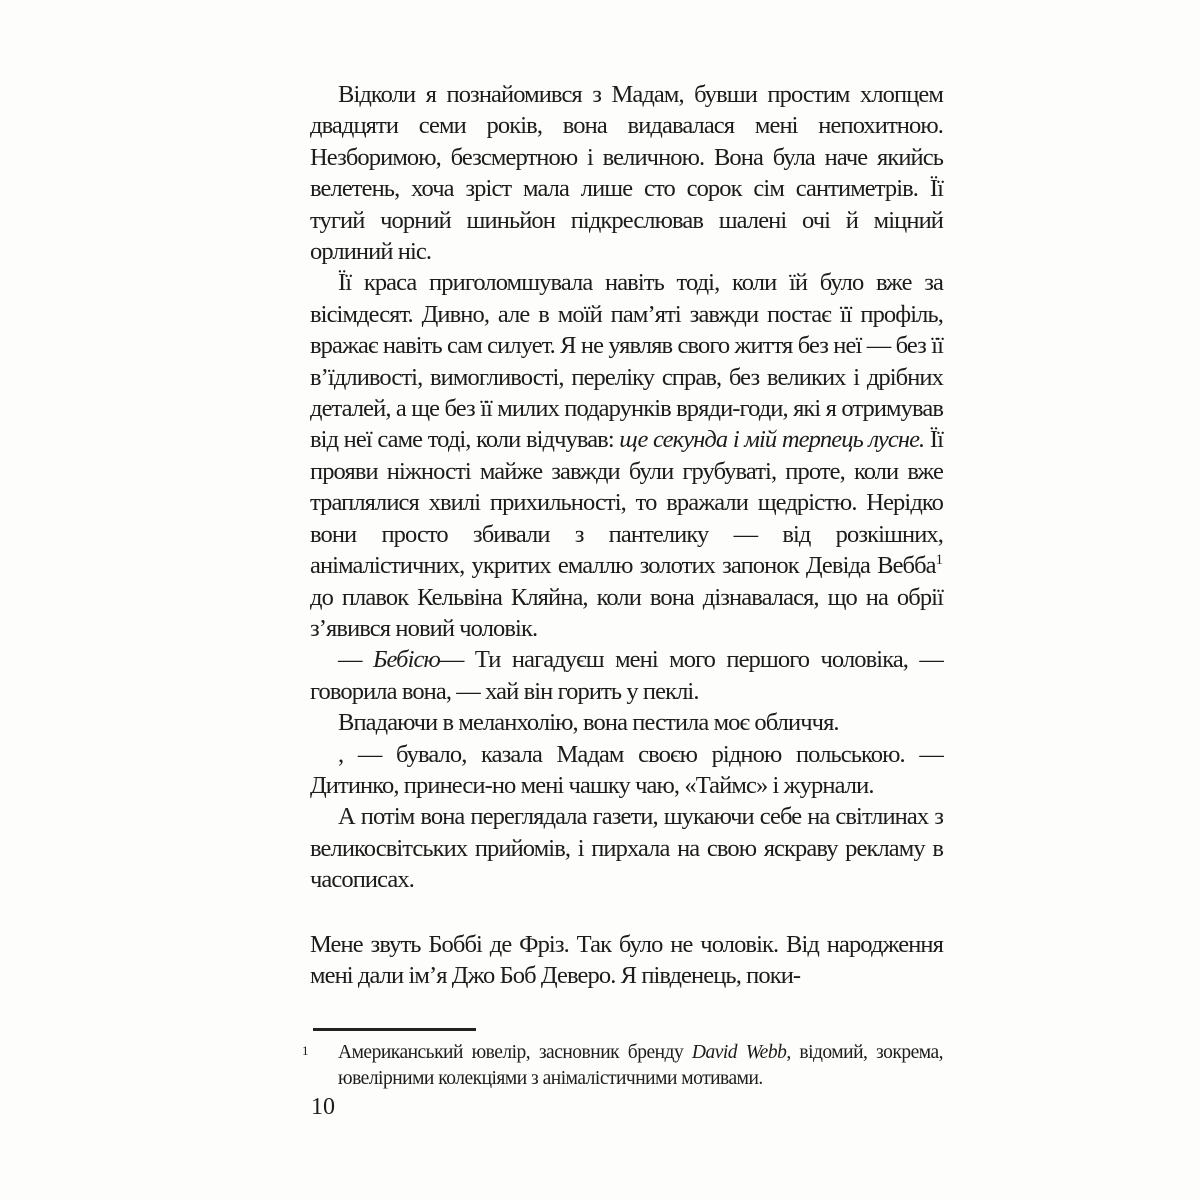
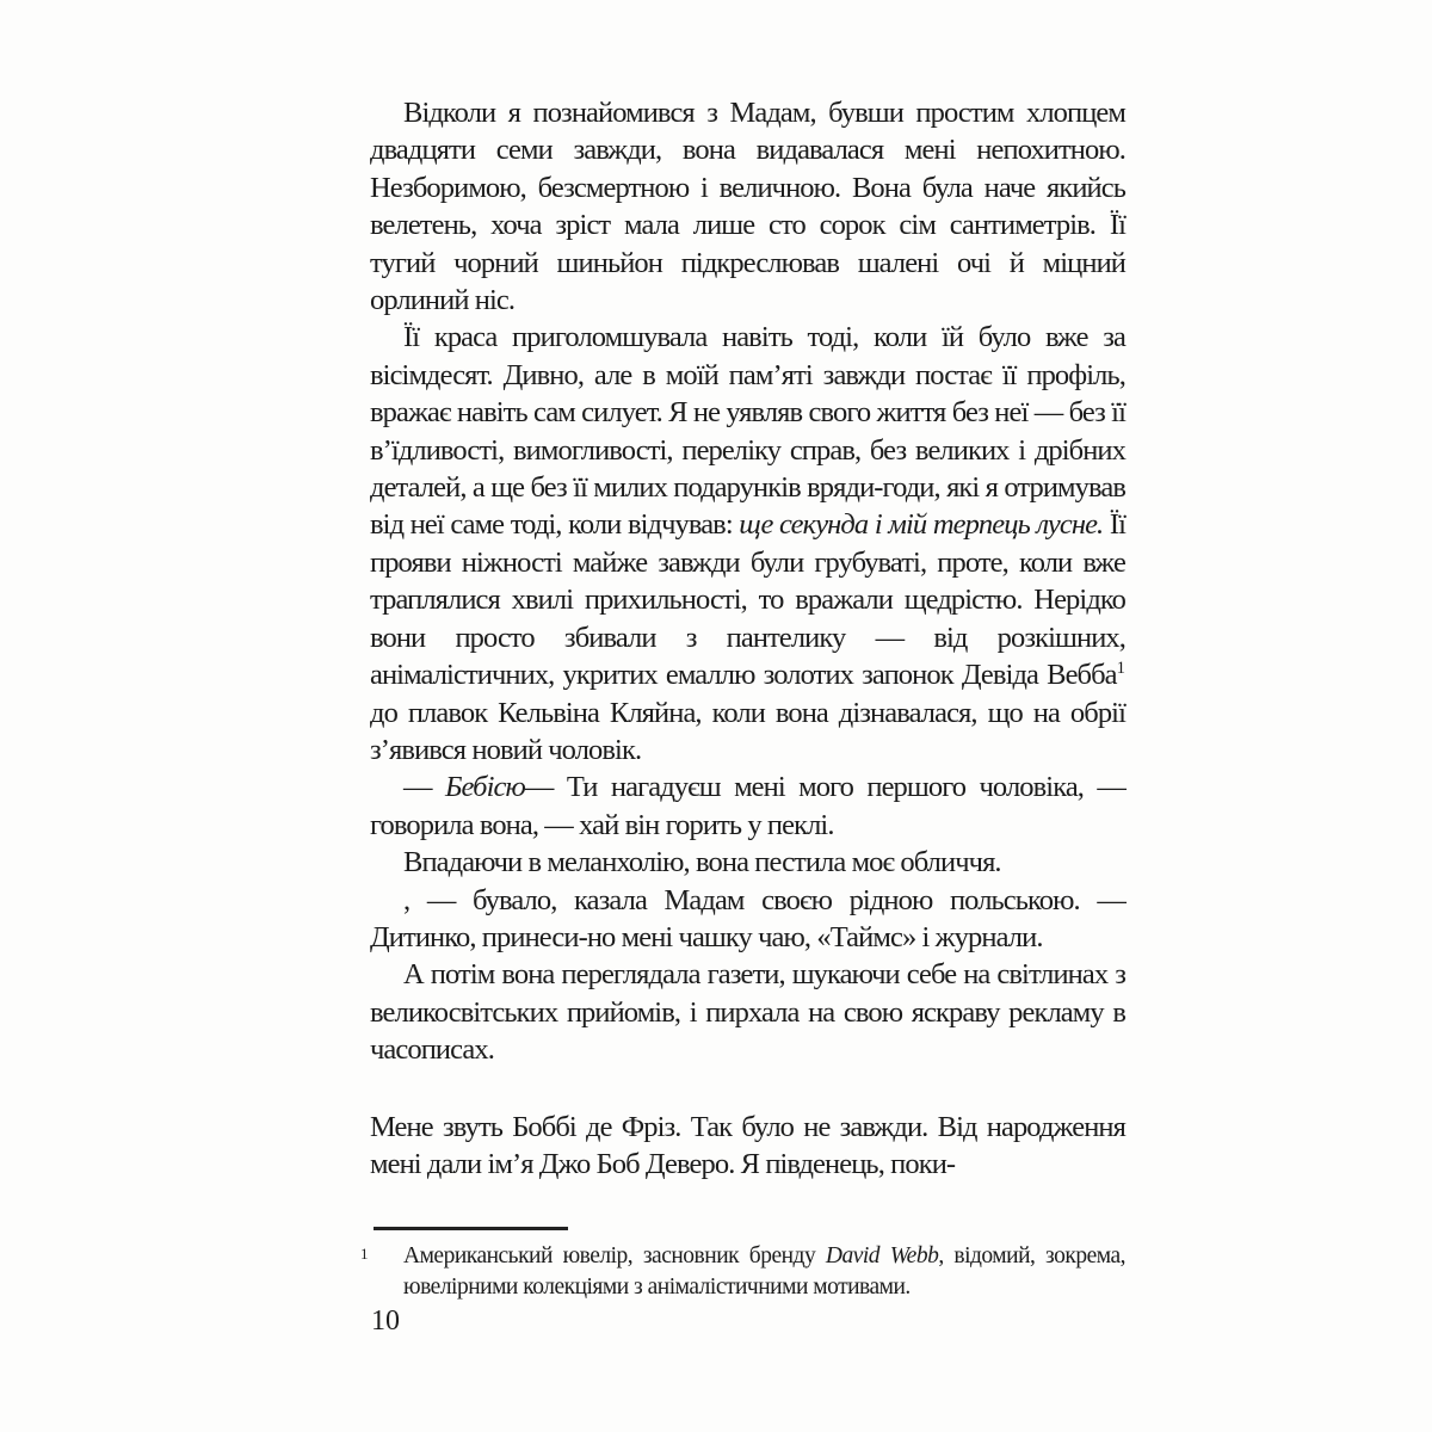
- Відколи я познайомився з Мадам, бувши простим хлопцем двадцяти семи років, вона видавалася мені непохитною. Незборимою, безсмертною і величною. Вона була наче якийсь велетень, хоча зріст мала лише сто сорок сім сантиметрів. Її тугий чорний шиньйон підкреслював шалені очі й міцний орлиний ніс.
+ Відколи я познайомився з Мадам, бувши простим хлопцем двадцяти семи завжди, вона видавалася мені непохитною. Незборимою, безсмертною і величною. Вона була наче якийсь велетень, хоча зріст мала лише сто сорок сім сантиметрів. Її тугий чорний шиньйон підкреслював шалені очі й міцний орлиний ніс.
  Її краса приголомшувала навіть тоді, коли їй було вже за вісімдесят. Дивно, але в моїй пам’яті завжди постає її профіль, вражає навіть сам силует. Я не уявляв свого життя без неї — без її в’їдливості, вимогливості, переліку справ, без великих і дрібних деталей, а ще без її милих подарунків вряди-годи, які я отримував від неї саме тоді, коли відчував: ще секунда і мій терпець лусне. Її прояви ніжності майже завжди були грубуваті, проте, коли вже траплялися хвилі прихильності, то вражали щедрістю. Нерідко вони просто збивали з пантелику — від розкішних, анімалістичних, укритих емаллю золотих запонок Девіда Вебба1 до плавок Кельвіна Кляйна, коли вона дізнавалася, що на обрії з’явився новий чоловік.
  — Бебісю— Ти нагадуєш мені мого першого чоловіка, — говорила вона, — хай він горить у пеклі.
  Впадаючи в меланхолію, вона пестила моє обличчя.
  , — бувало, казала Мадам своєю рідною польською. — Дитинко, принеси-но мені чашку чаю, «Таймс» і журнали.
  А потім вона переглядала газети, шукаючи себе на світлинах з великосвітських прийомів, і пирхала на свою яскраву рекламу в часописах.
- Мене звуть Боббі де Фріз. Так було не чоловік. Від народження мені дали ім’я Джо Боб Деверо. Я південець, поки-
+ Мене звуть Боббі де Фріз. Так було не завжди. Від народження мені дали ім’я Джо Боб Деверо. Я південець, поки-
  1
  Американський ювелір, засновник бренду David Webb, відомий, зокрема, ювелірними колекціями з анімалістичними мотивами.
  10
